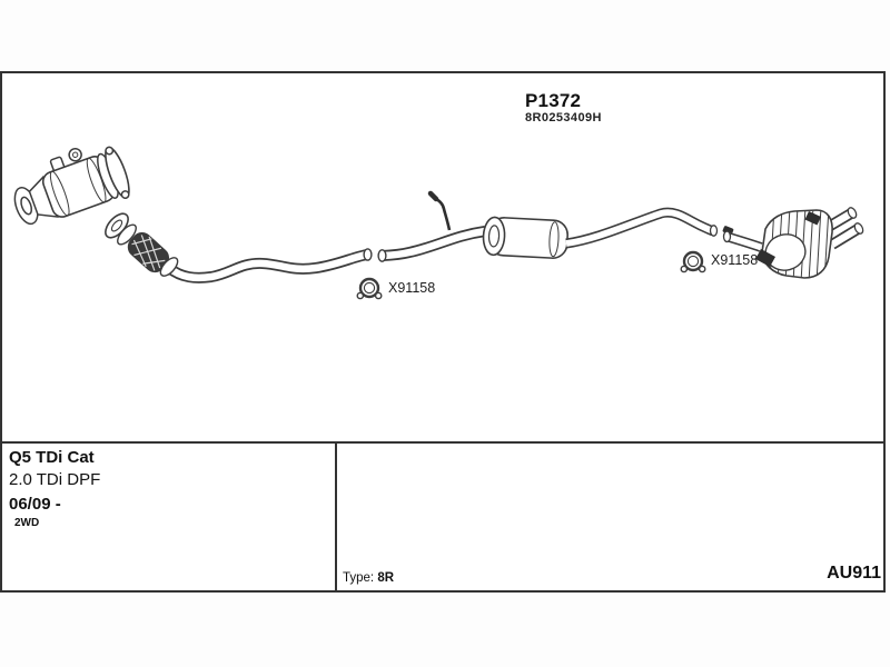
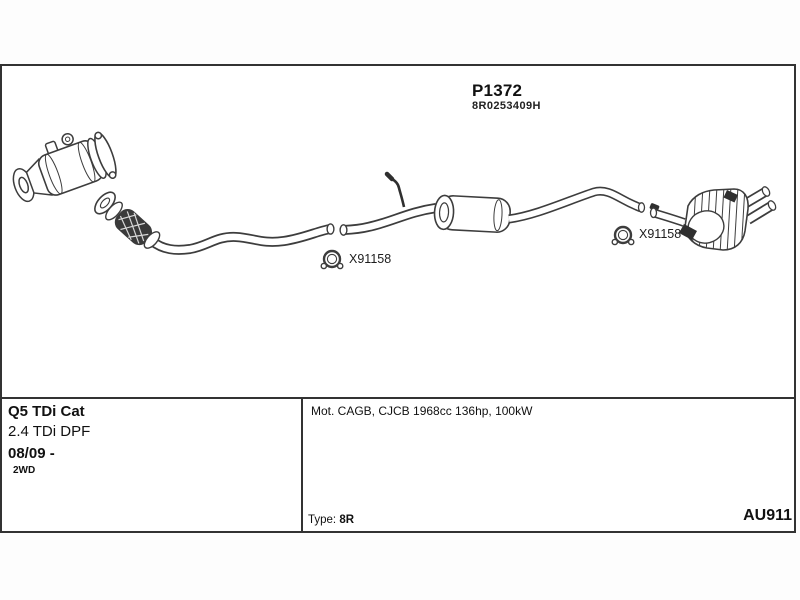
  P1372
  8R0253409H
  X91158
  X91158
  Q5 TDi Cat
- 2.0 TDi DPF
+ 2.4 TDi DPF
- 06/09 -
+ 08/09 -
  2WD
+ Mot. CAGB, CJCB 1968cc 136hp, 100kW
  Type: 8R
  AU911
